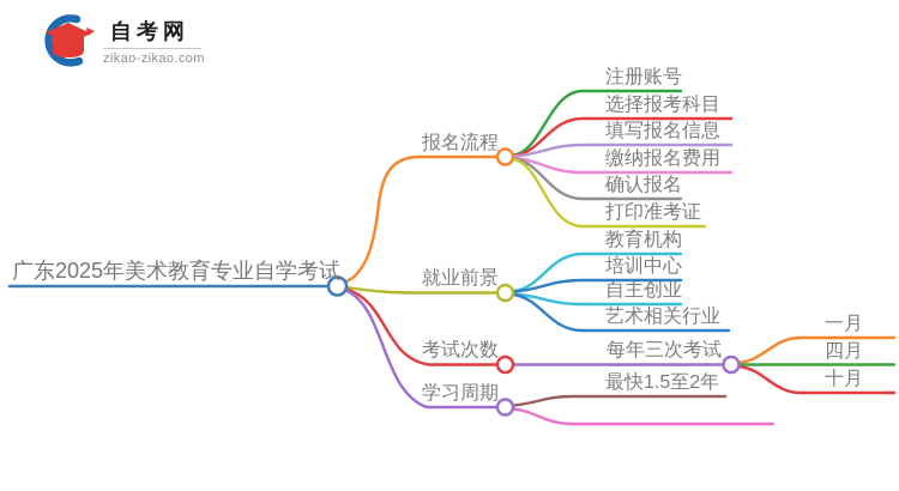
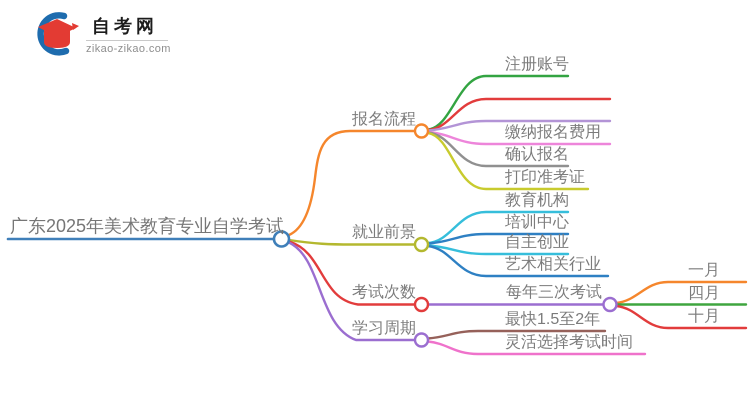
  自考网
  zikao-zikao.com
  广东2025年美术教育专业自学考试
  报名流程
  就业前景
  考试次数
  学习周期
  注册账号
- 选择报考科目
- 填写报名信息
  缴纳报名费用
  确认报名
  打印准考证
  教育机构
  培训中心
  自主创业
  艺术相关行业
  每年三次考试
  一月
  四月
  十月
  最快1.5至2年
+ 灵活选择考试时间
